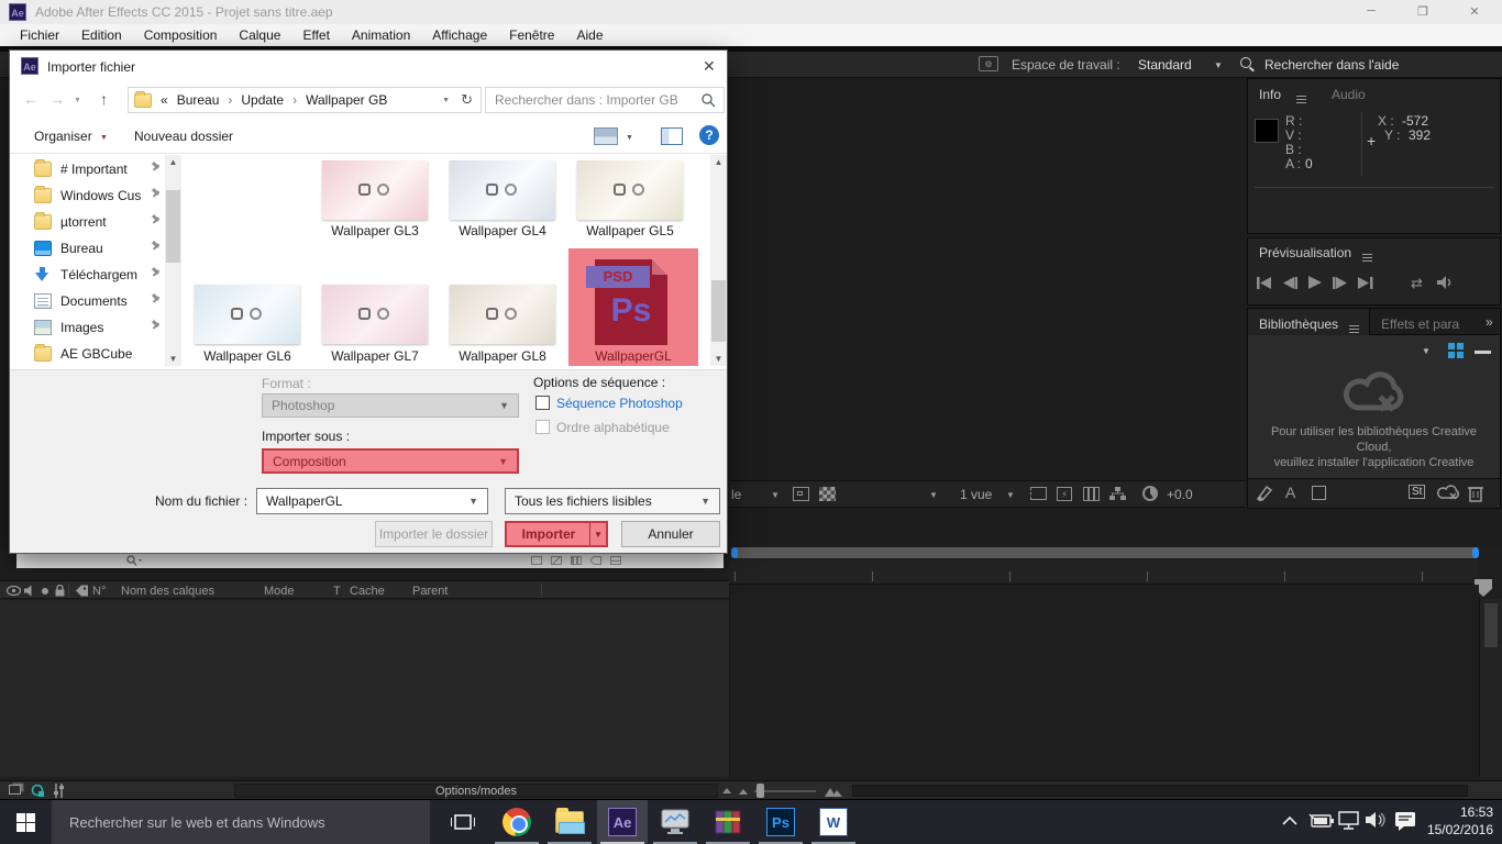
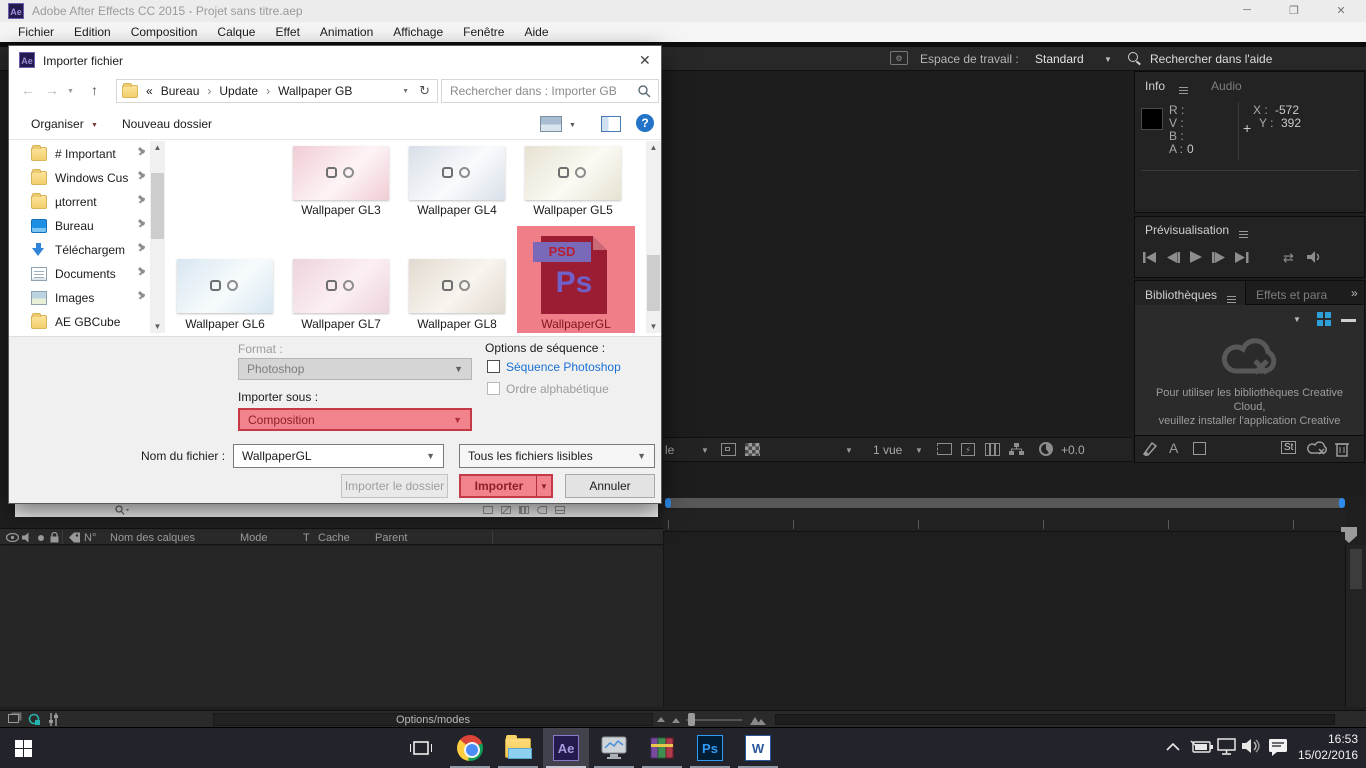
  Ae
  Adobe After Effects CC 2015 - Projet sans titre.aep
  ─
  ❐
  ✕
  Fichier
  Edition
  Composition
  Calque
  Effet
  Animation
  Affichage
  Fenêtre
  Aide
  ⚙
  Espace de travail :
  Standard
  ▼
  Rechercher dans l'aide
  Info
  Audio
  R :
  V :
  B :
  A :
  0
  X :
  -572
  Y :
  392
  +
  Prévisualisation
  ⇄
  Bibliothèques
  Effets et para
  »
  ▼
  Pour utiliser les bibliothèques Creative
  Cloud,
  veuillez installer l'application Creative
  A
  St
  le
  ▼
  ▼
  1 vue
  ▼
  ⚡
  +0.0
  N°
  Nom des calques
  Mode
  T
  Cache
  Parent
  Options/modes
  Ae
  Importer fichier
  ✕
  ←
  →
  ↑
  «
  Bureau
  ›
  Update
  ›
  Wallpaper GB
  ↻
  Rechercher dans : Importer GB
  Organiser
  Nouveau dossier
  ?
  # Important
  Windows Cus
  µtorrent
  Bureau
  Téléchargem
  Documents
  Images
  AE GBCube
  ▲
  ▼
  Wallpaper GL3
  Wallpaper GL4
  Wallpaper GL5
  Wallpaper GL6
  Wallpaper GL7
  Wallpaper GL8
  PSD
  Ps
  WallpaperGL
  ▲
  ▼
  Format :
  Photoshop
  ▼
  Options de séquence :
  Séquence Photoshop
  Ordre alphabétique
  Importer sous :
  Composition
  ▼
  Nom du fichier :
  WallpaperGL
  ▼
  Tous les fichiers lisibles
  ▼
  Importer le dossier
  Importer
  ▼
  Annuler
- Rechercher sur le web et dans Windows
  Ae
  Ps
  W
  16:53
  15/02/2016
